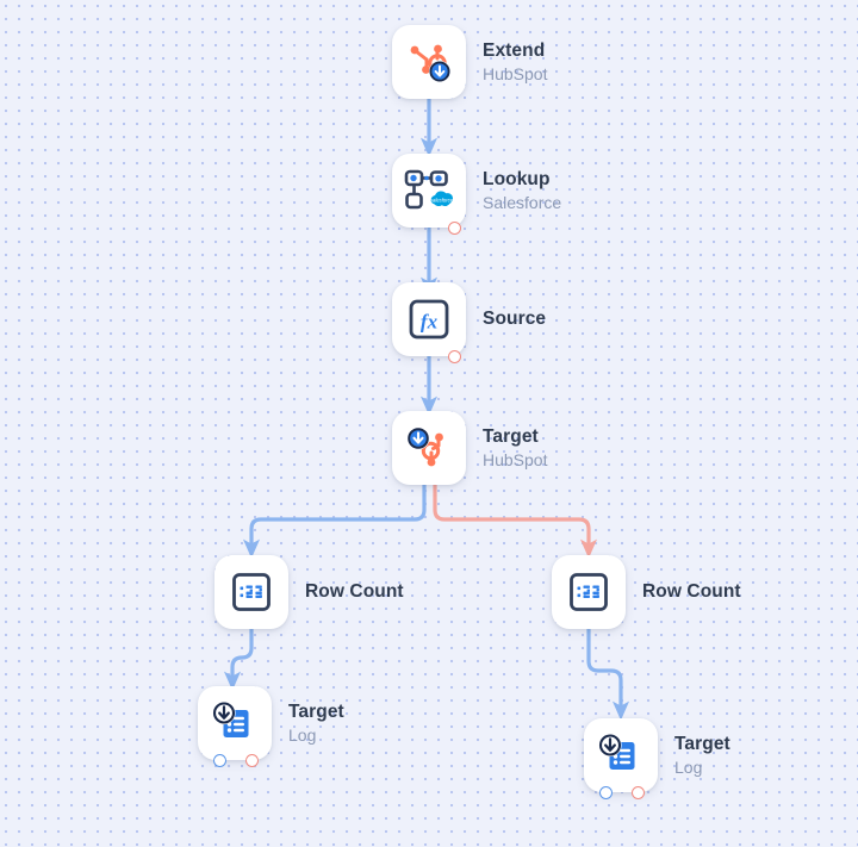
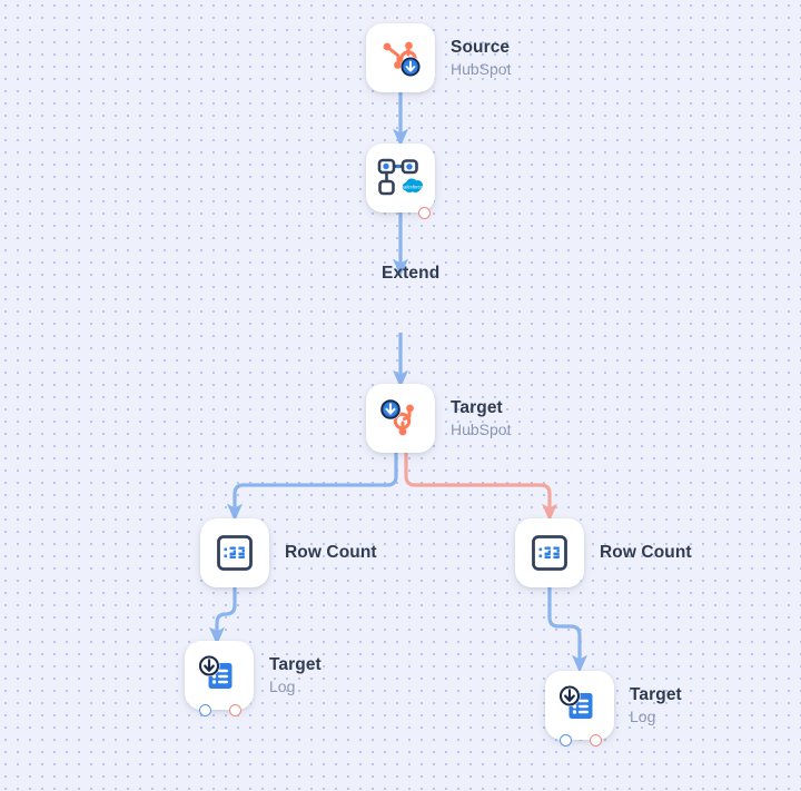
- Extend
+ Source
  HubSpot
- Lookup
- Salesforce
- fx
- Source
+ Extend
  Target
  HubSpot
  Row Count
  Row Count
  Target
  Log
  Target
  Log
